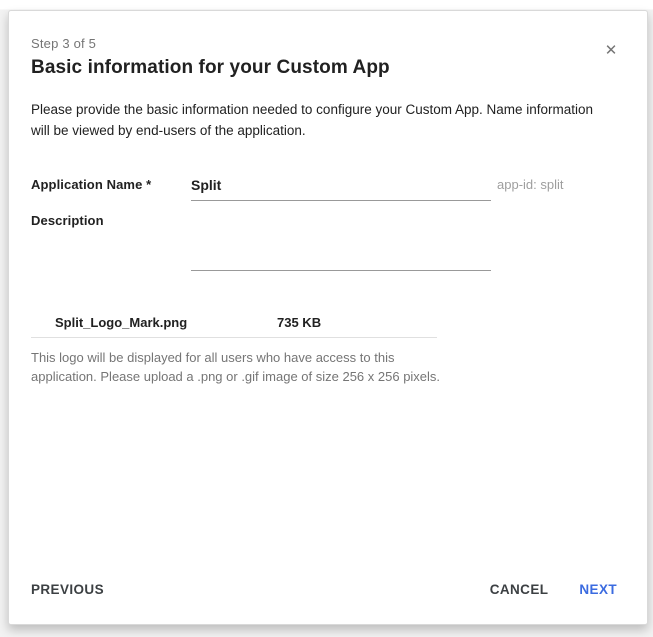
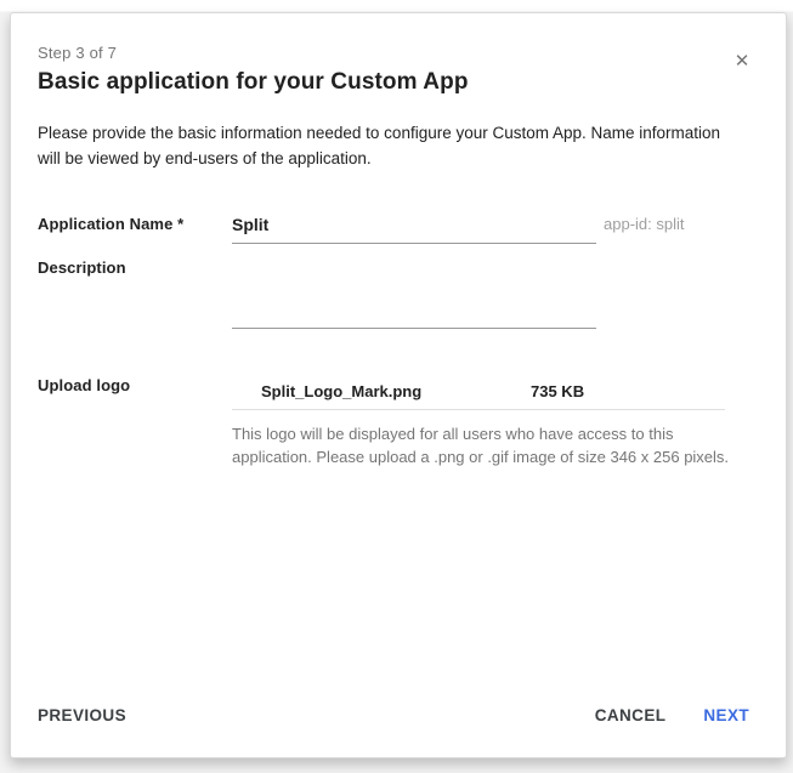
  ✕
- Step 3 of 5
+ Step 3 of 7
- Basic information for your Custom App
+ Basic application for your Custom App
  Please provide the basic information needed to configure your Custom App. Name information will be viewed by end-users of the application.
  Application Name *
  Split
  app-id: split
  Description
+ Upload logo
  Split_Logo_Mark.png
  735 KB
- This logo will be displayed for all users who have access to this application. Please upload a .png or .gif image of size 256 x 256 pixels.
+ This logo will be displayed for all users who have access to this application. Please upload a .png or .gif image of size 346 x 256 pixels.
  PREVIOUS
  CANCEL
  NEXT
